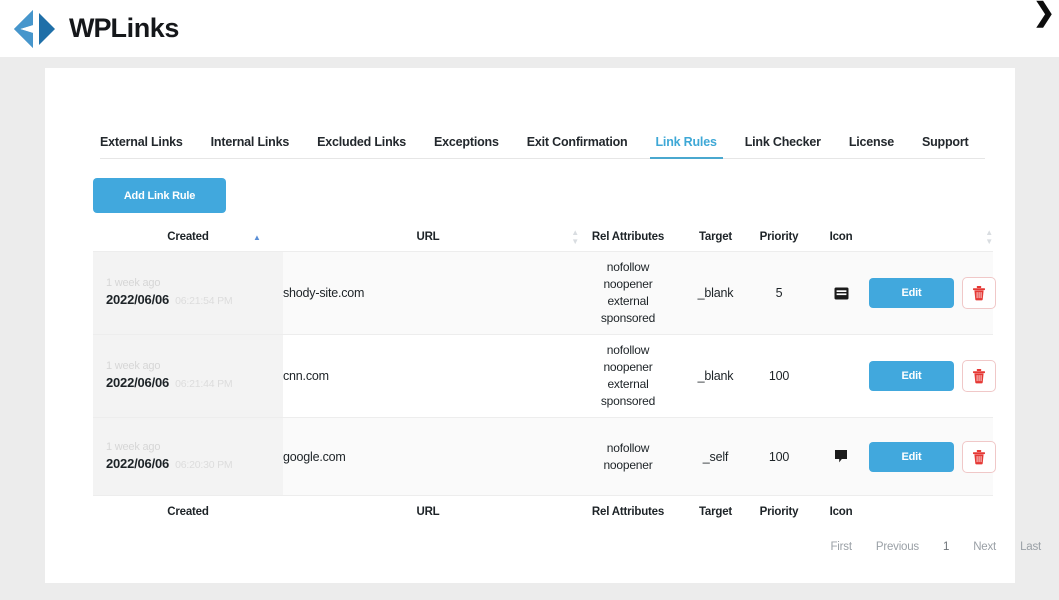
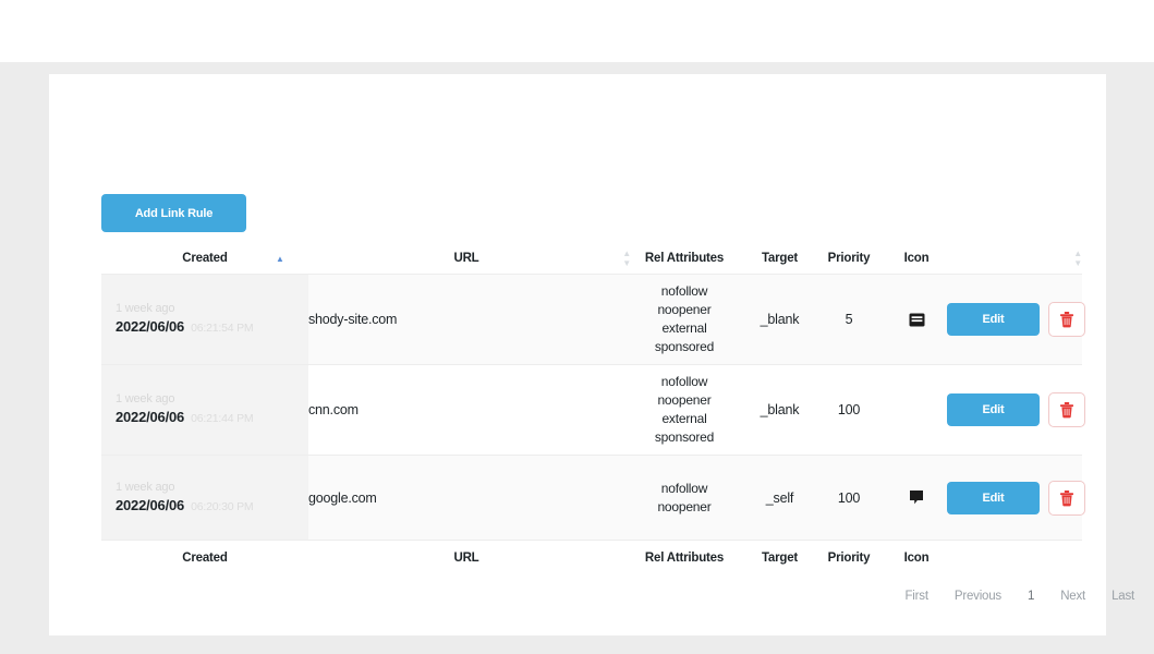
- WPLinks
- ❯
- External Links
- Internal Links
- Excluded Links
- Exceptions
- Exit Confirmation
- Link Rules
- Link Checker
- License
- Support
  Add Link Rule
  Created
  ▲
  URL
  ▲
  ▼
  Rel Attributes
  Target
  Priority
  Icon
  ▲
  ▼
  1 week ago
  2022/06/06
  shody-site.com
  nofollow
  noopener
  external
  sponsored
  _blank
  5
  Edit
  1 week ago
  2022/06/06
  cnn.com
  nofollow
  noopener
  external
  sponsored
  _blank
  100
  Edit
  1 week ago
  2022/06/06
  google.com
  nofollow
  noopener
  _self
  100
  Edit
  Created
  URL
  Rel Attributes
  Target
  Priority
  Icon
  First
  Previous
  1
  Next
  Last
